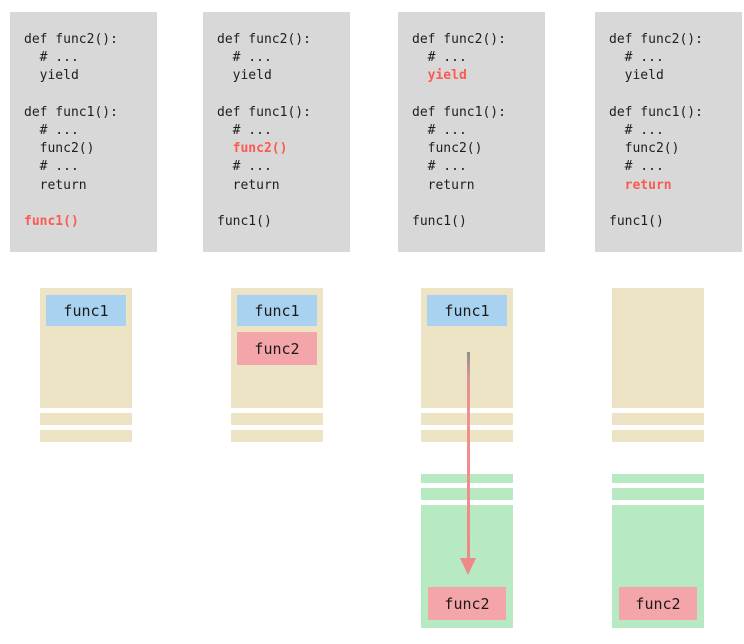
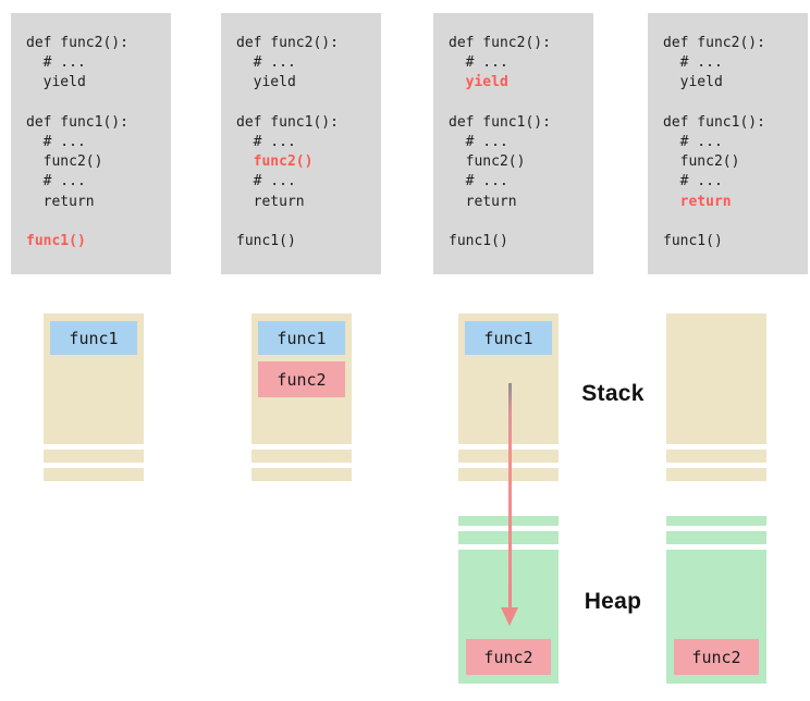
  def func2():
  # ...
  yield
  def func1():
  # ...
  func2()
  # ...
  return
  func1()
  def func2():
  # ...
  yield
  def func1():
  # ...
  func2()
  # ...
  return
  func1()
  def func2():
  # ...
  yield
  def func1():
  # ...
  func2()
  # ...
  return
  func1()
  def func2():
  # ...
  yield
  def func1():
  # ...
  func2()
  # ...
  return
  func1()
  func1
  func1
  func2
  func1
  func2
  func2
+ Stack
+ Heap
